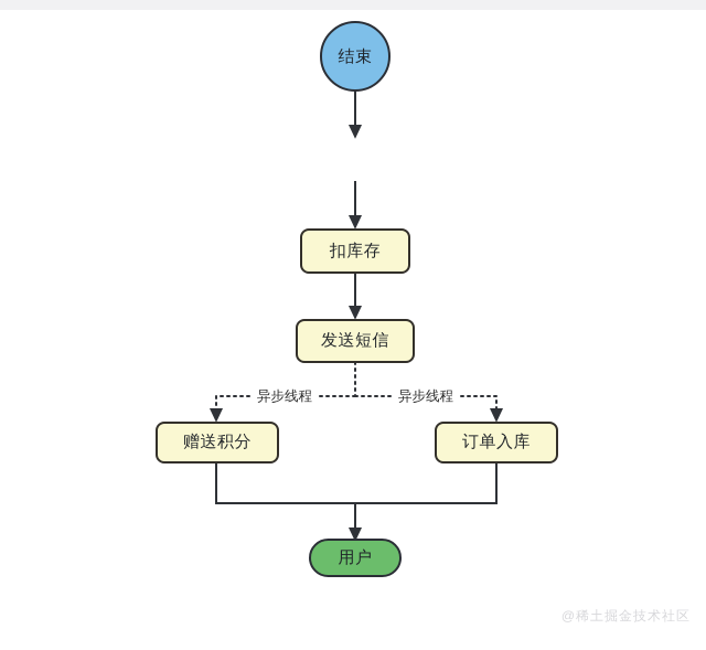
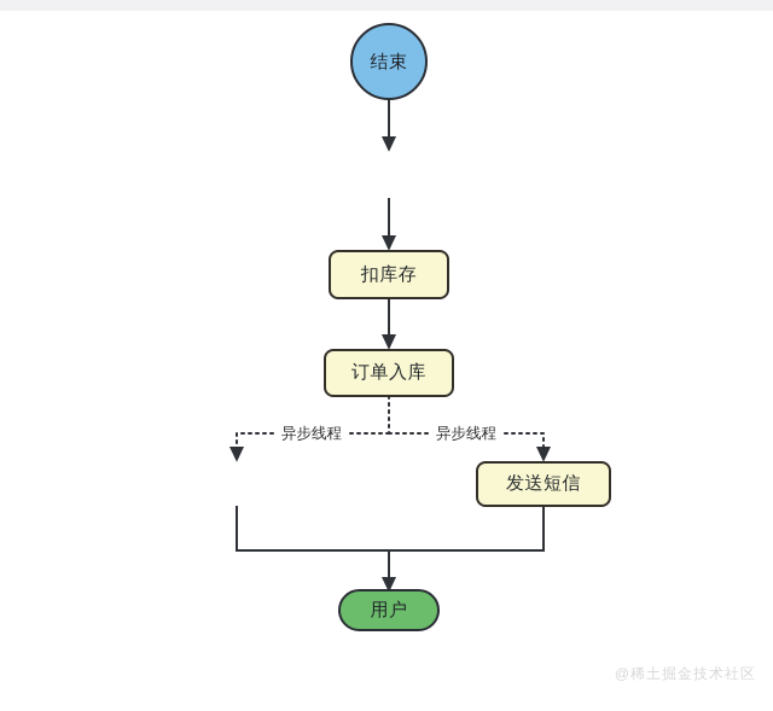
  异步线程
  异步线程
  结束
  扣库存
- 发送短信
+ 订单入库
- 赠送积分
- 订单入库
+ 发送短信
  用户
  @稀土掘金技术社区
